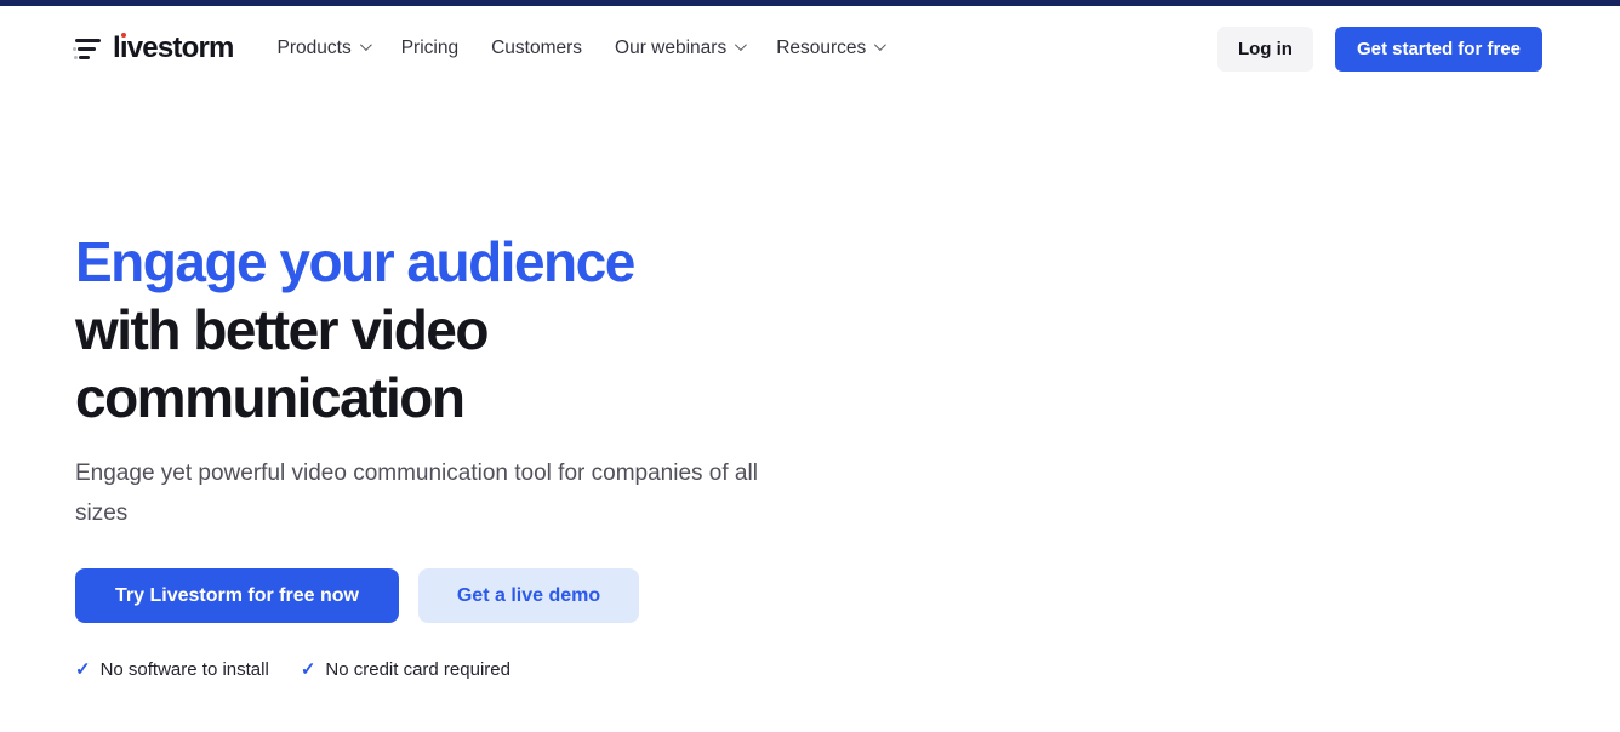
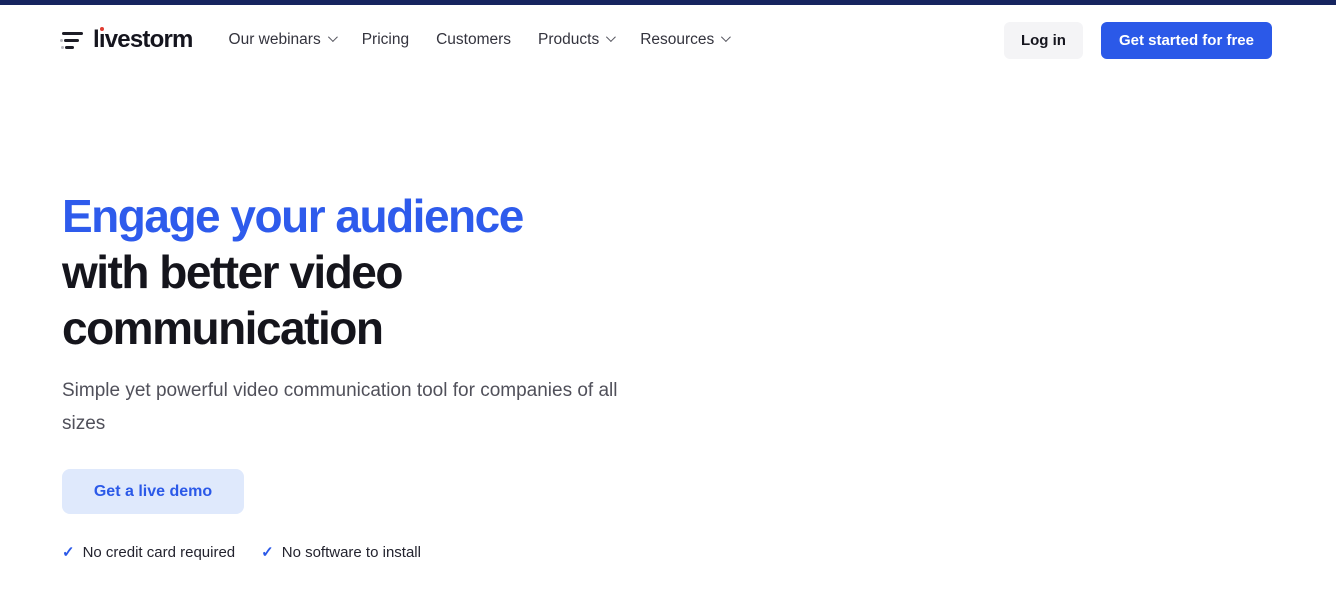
  l
  ı
  vestorm
- Products
+ Our webinars
  Pricing
  Customers
- Our webinars
+ Products
  Resources
  Log in
  Get started for free
  Engage your audience
  with better video
  communication
- Engage yet powerful video communication tool for companies of all sizes
+ Simple yet powerful video communication tool for companies of all sizes
- Try Livestorm for free now
  Get a live demo
  ✓
- No software to install
+ No credit card required
  ✓
- No credit card required
+ No software to install
